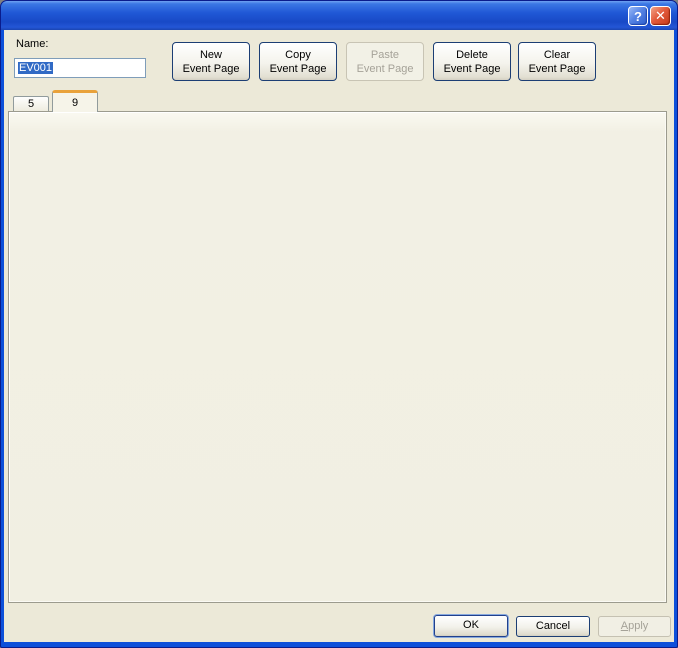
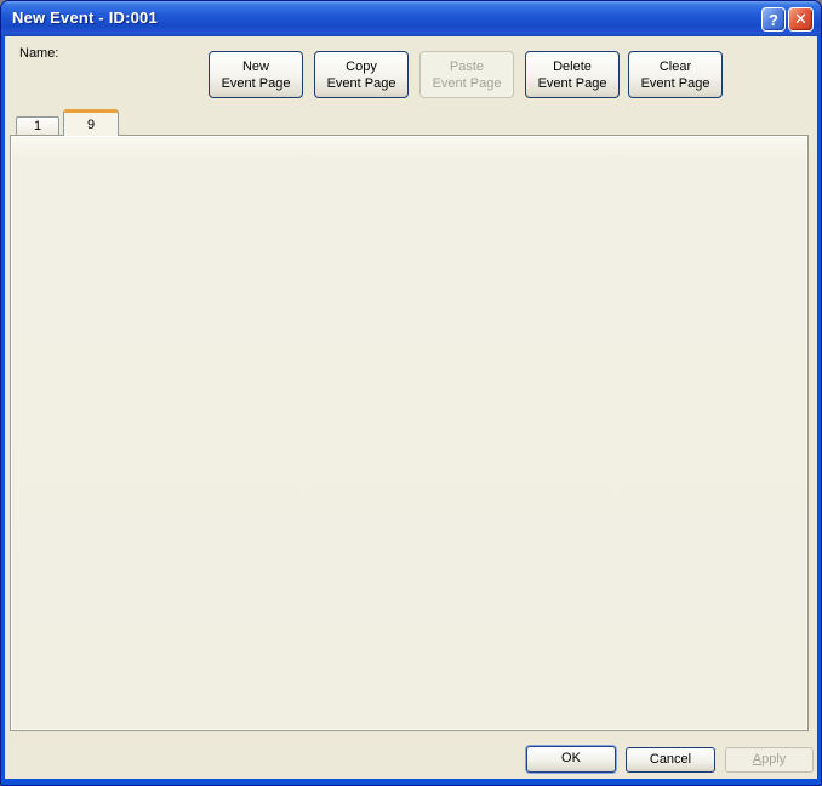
+ New Event - ID:001
  ?
  ✕
  Name:
- EV001
  New
  Event Page
  Copy
  Event Page
  Paste
  Event Page
  Delete
  Event Page
  Clear
  Event Page
- 5
+ 1
  9
  OK
  Cancel
  Apply
